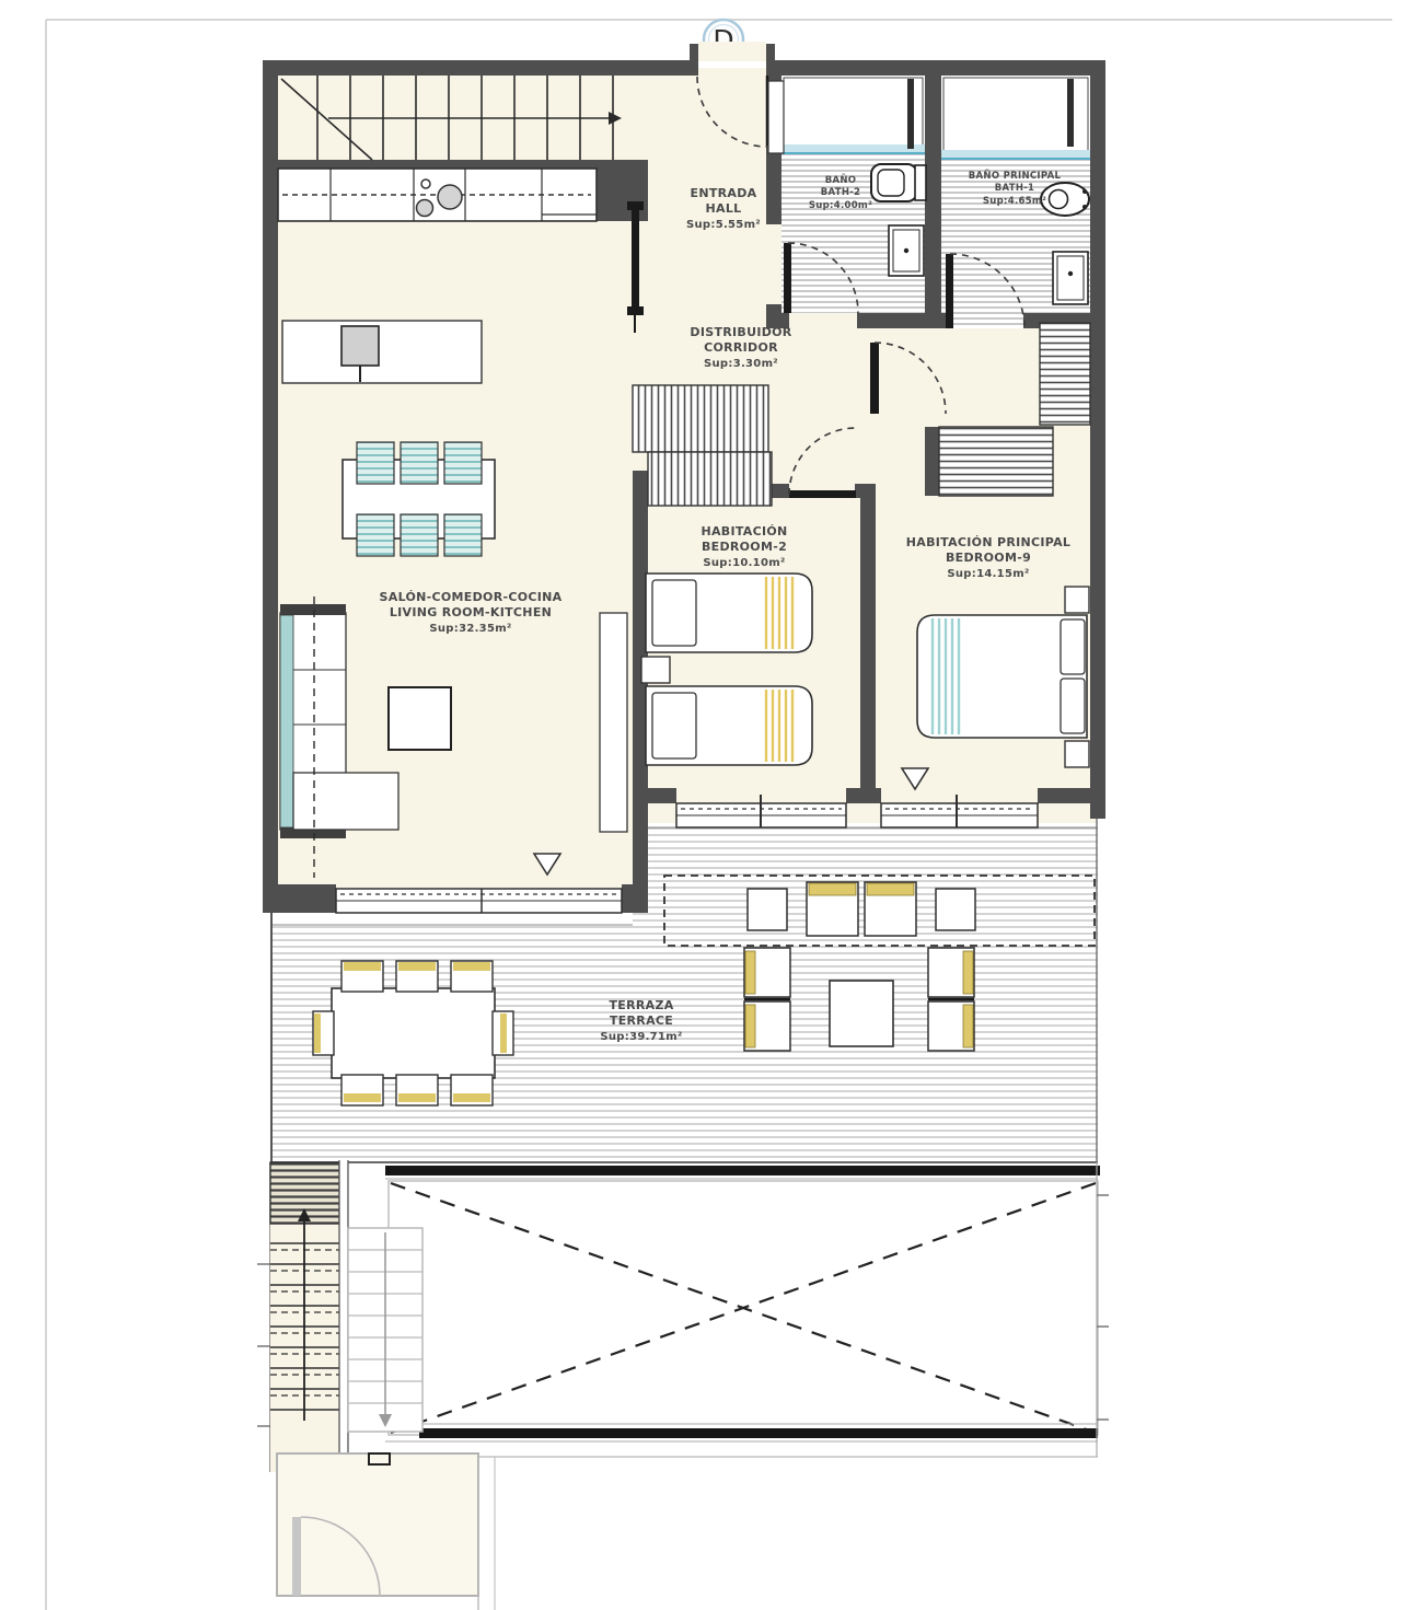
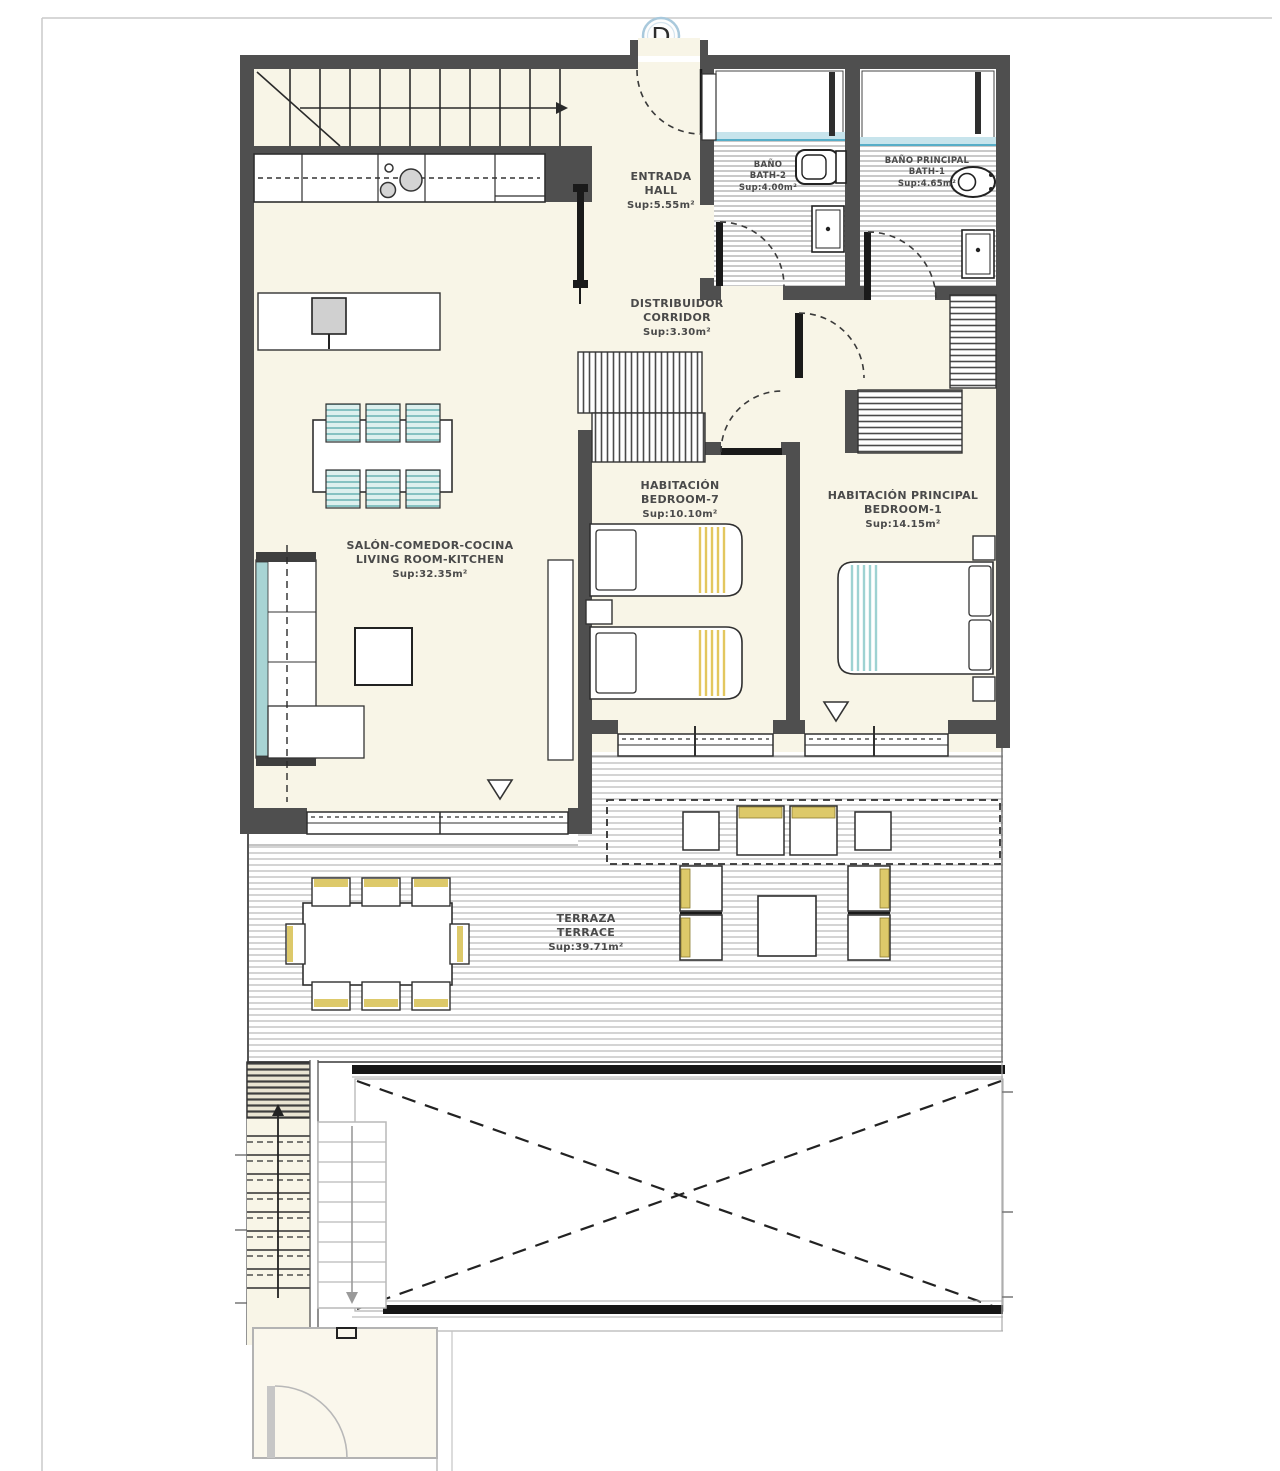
  D
  ENTRADA
  HALL
  Sup:5.55m²
  BAÑO
  BATH-2
  Sup:4.00m²
  BAÑO PRINCIPAL
  BATH-1
  Sup:4.65m²
  DISTRIBUIDOR
  CORRIDOR
  Sup:3.30m²
  HABITACIÓN
- BEDROOM-2
+ BEDROOM-7
  Sup:10.10m²
  HABITACIÓN PRINCIPAL
- BEDROOM-9
+ BEDROOM-1
  Sup:14.15m²
  SALÓN-COMEDOR-COCINA
  LIVING ROOM-KITCHEN
  Sup:32.35m²
  TERRAZA
  TERRACE
  Sup:39.71m²
